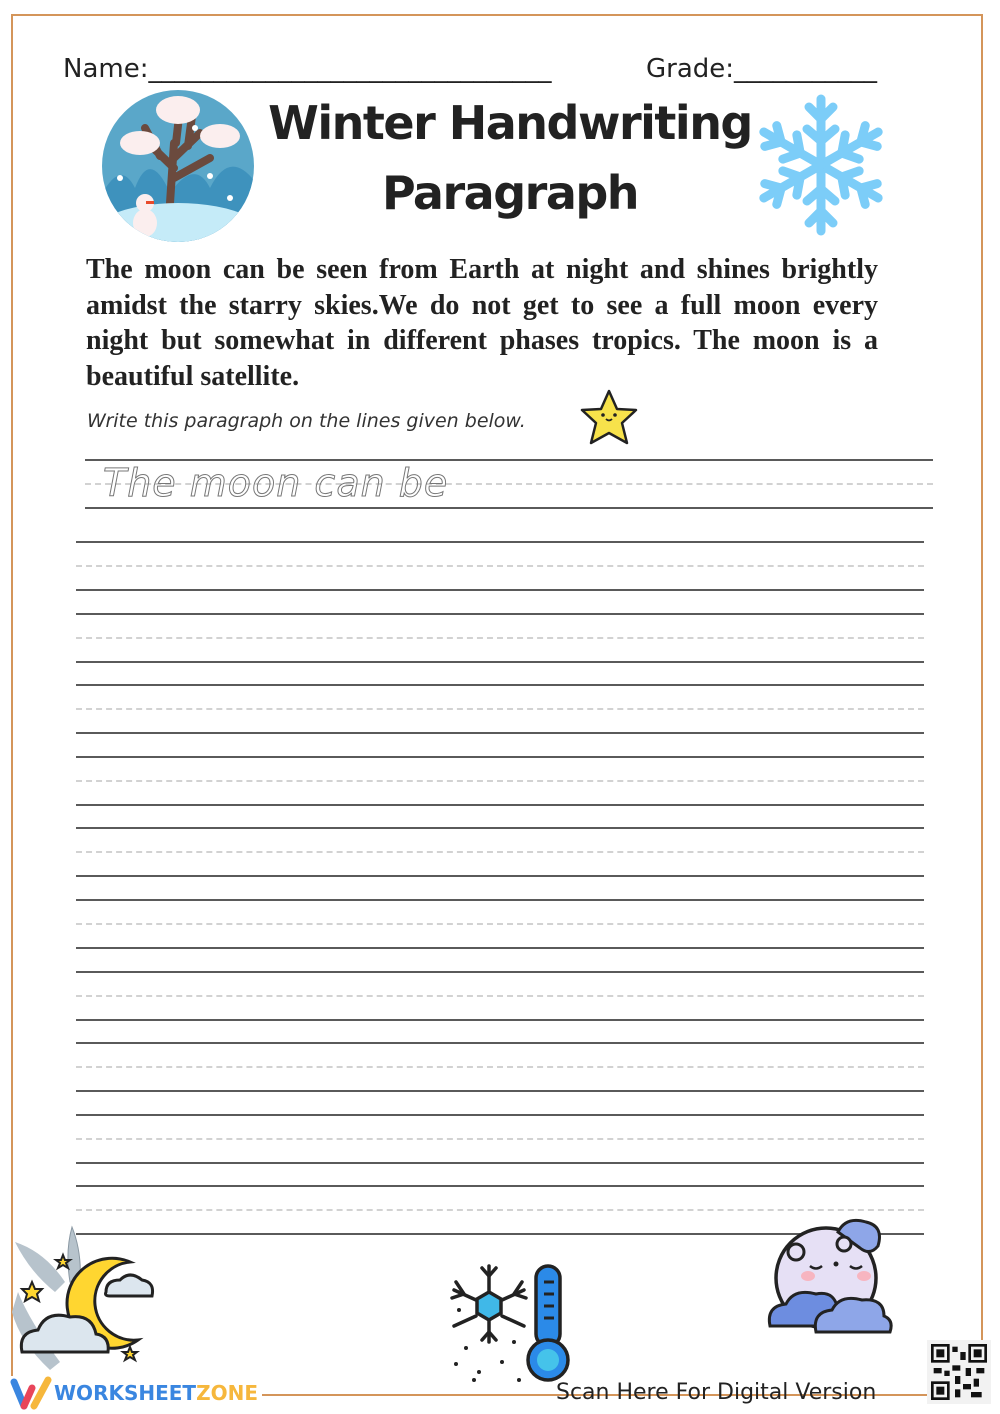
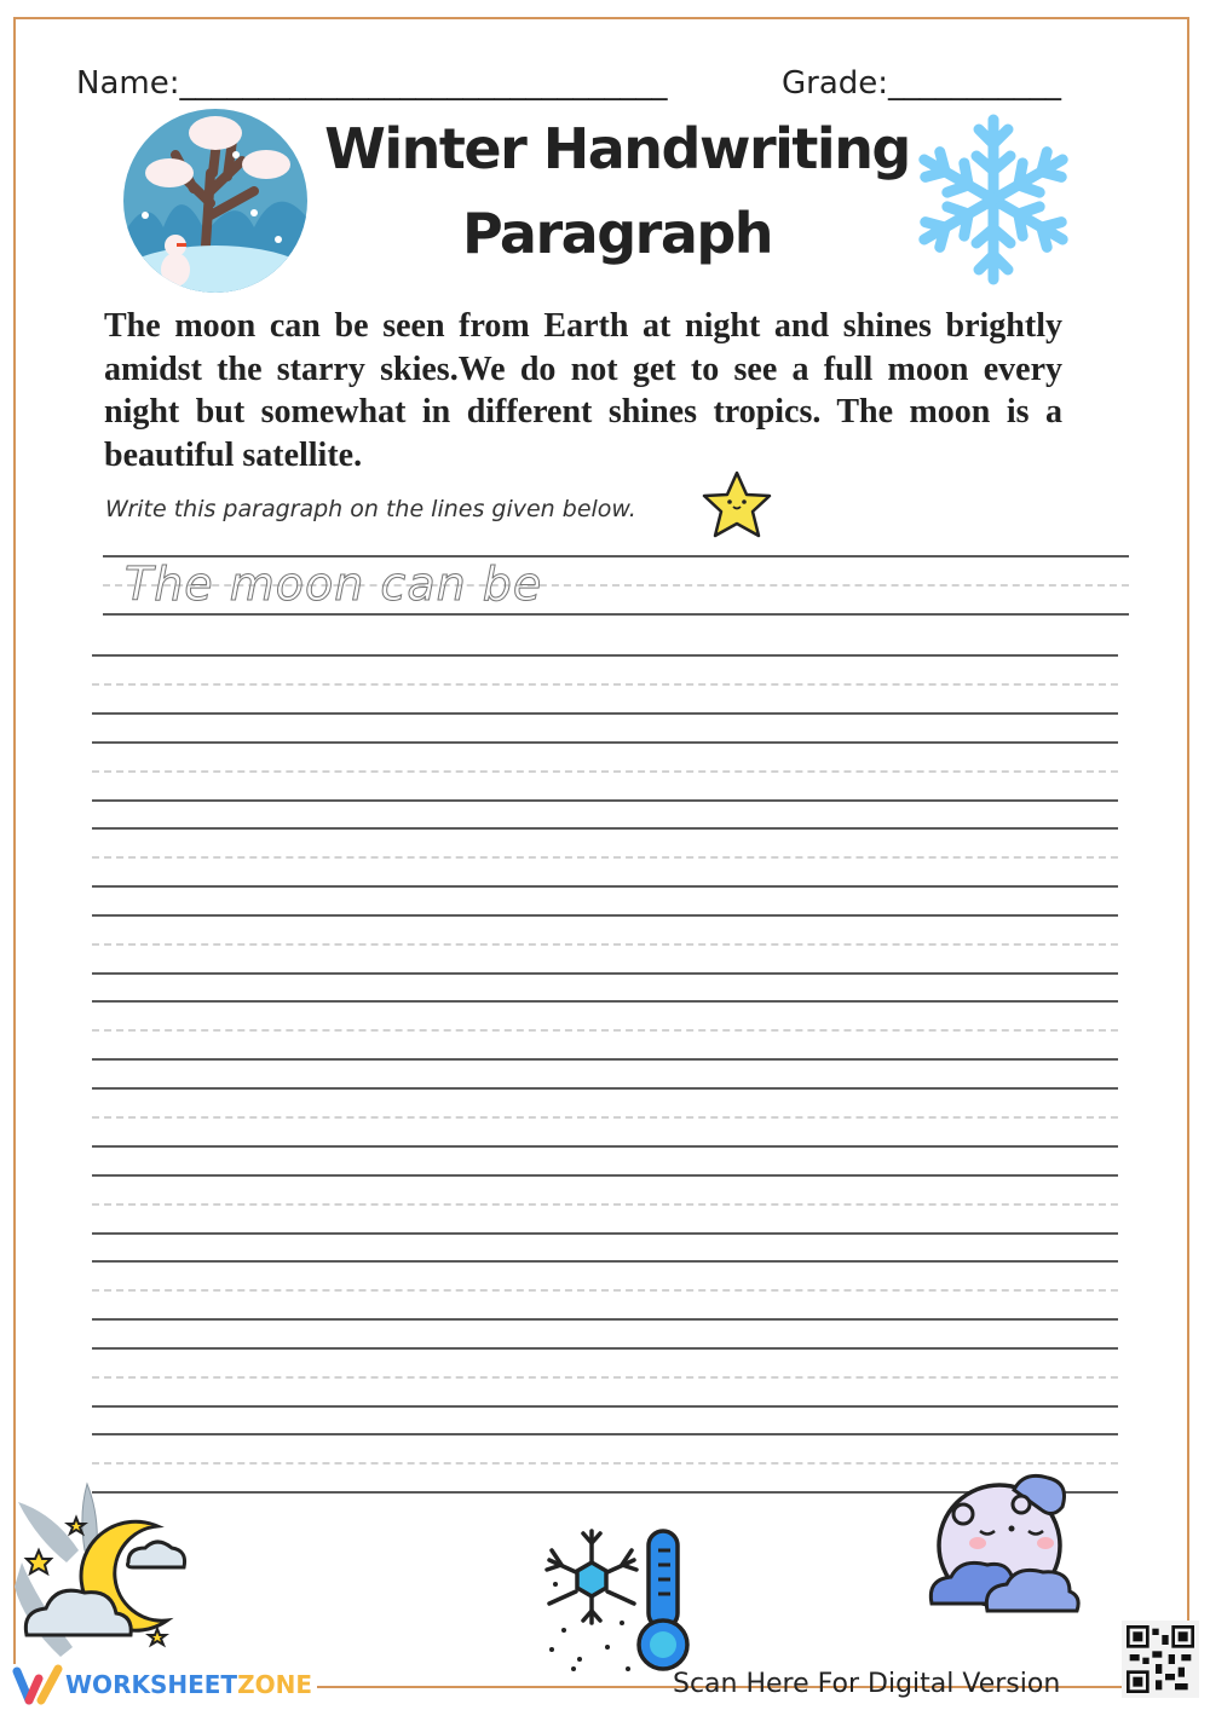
  Name:_______________________________
  Grade:___________
  Winter Handwriting
  Paragraph
- The moon can be seen from Earth at night and shines brightly amidst the starry skies.We do not get to see a full moon every night but somewhat in different phases tropics. The moon is a beautiful satellite.
+ The moon can be seen from Earth at night and shines brightly amidst the starry skies.We do not get to see a full moon every night but somewhat in different shines tropics. The moon is a beautiful satellite.
  Write this paragraph on the lines given below.
  The moon can be
  WORKSHEET
  ZONE
  Scan Here For Digital Version
